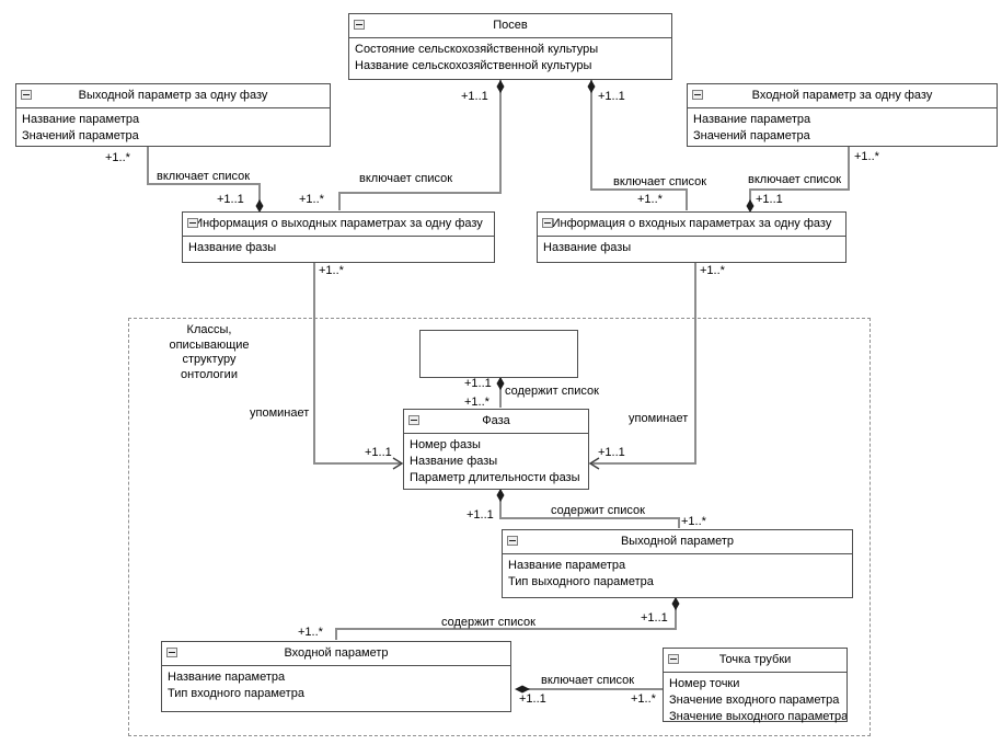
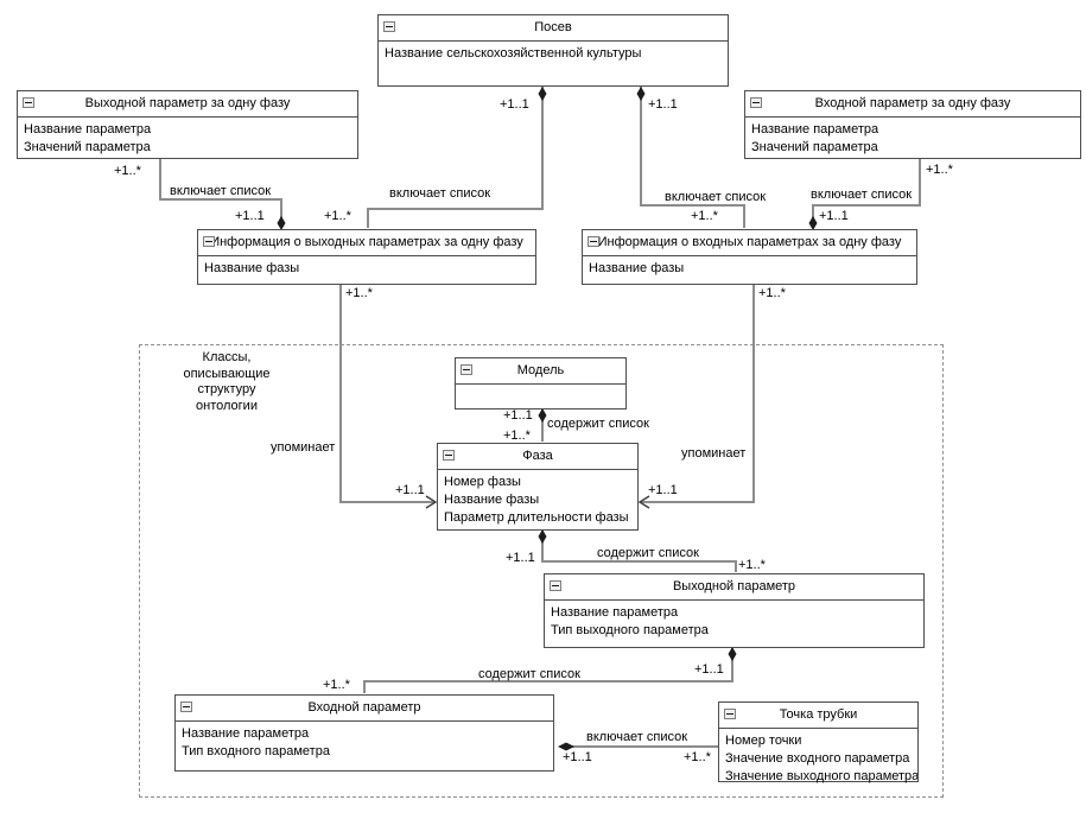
  Классы,
  описывающие
  структуру
  онтологии
  Посев
- Состояние сельскохозяйственной культуры
  Название сельскохозяйственной культуры
  Выходной параметр за одну фазу
  Название параметра
  Значений параметра
  Входной параметр за одну фазу
  Название параметра
  Значений параметра
  Информация о выходных параметрах за одну фазу
  Название фазы
  Информация о входных параметрах за одну фазу
  Название фазы
+ Модель
  Фаза
  Номер фазы
  Название фазы
  Параметр длительности фазы
  Выходной параметр
  Название параметра
  Тип выходного параметра
  Входной параметр
  Название параметра
  Тип входного параметра
  Точка трубки
  Номер точки
  Значение входного параметра
  Значение выходного параметра
  +1..*
  включает список
  +1..1
  +1..1
  включает список
  +1..*
  +1..1
  включает список
  +1..*
  +1..*
  включает список
  +1..1
  +1..*
  упоминает
  +1..1
  +1..*
  упоминает
  +1..1
  +1..1
  содержит список
  +1..*
  +1..1
  содержит список
  +1..*
  +1..1
  содержит список
  +1..*
  включает список
  +1..1
  +1..*
